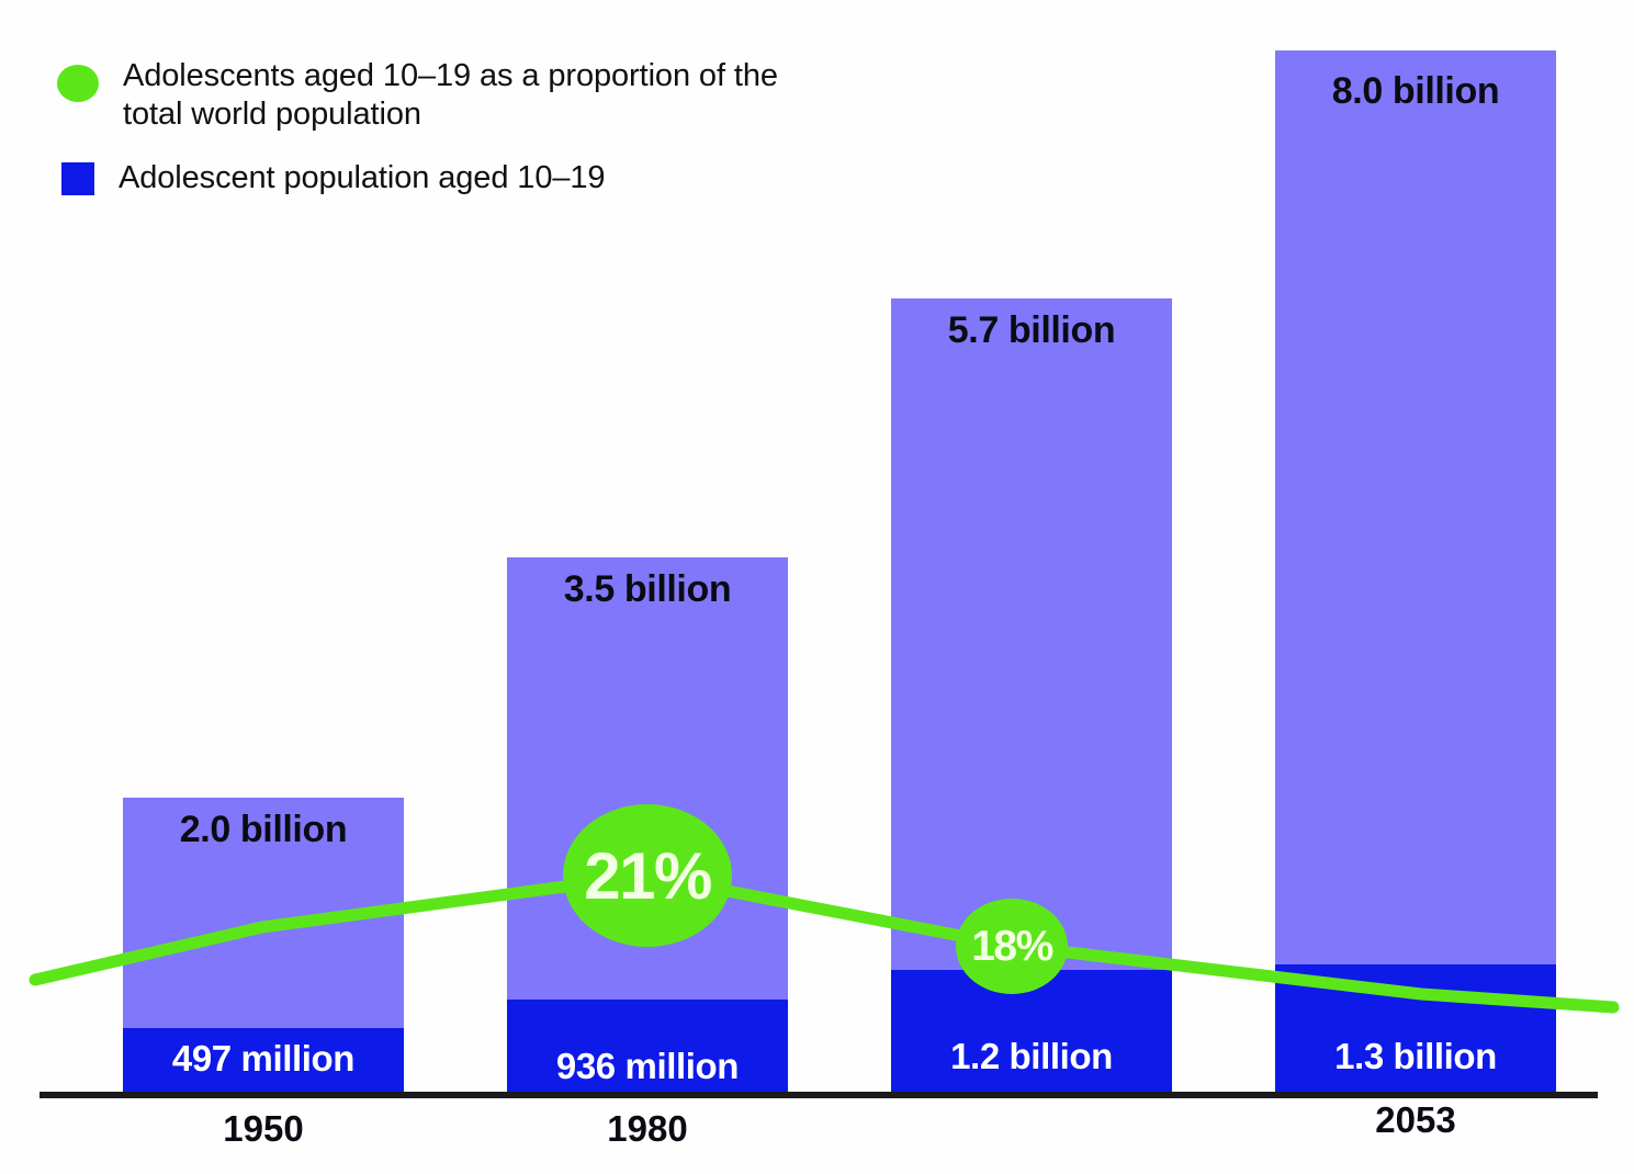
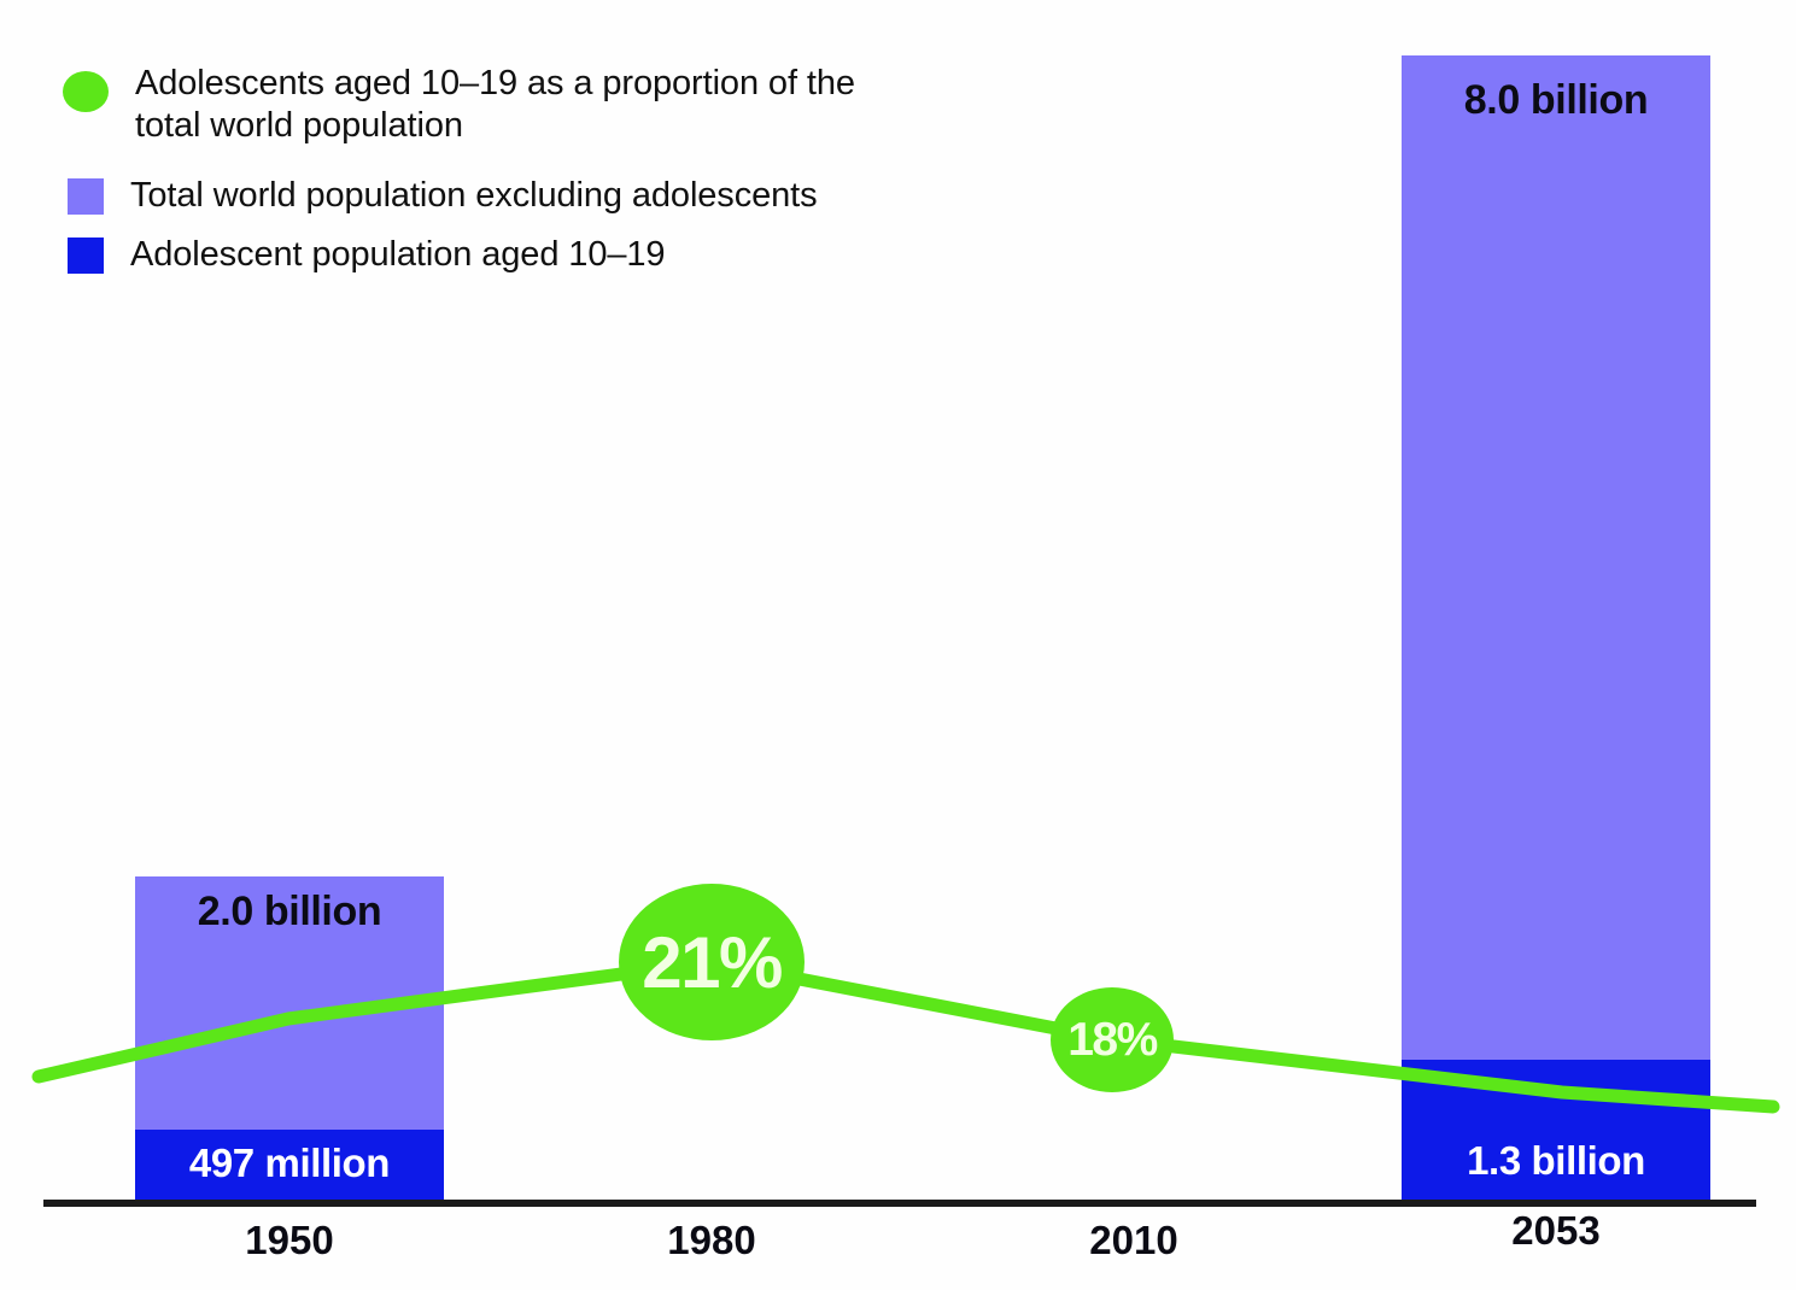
  Adolescents aged 10–19 as a proportion of the
  total world population
+ Total world population excluding adolescents
  Adolescent population aged 10–19
  2.0 billion
  497 million
- 3.5 billion
- 936 million
- 5.7 billion
- 1.2 billion
  8.0 billion
  1.3 billion
  21%
  18%
  1950
  1980
+ 2010
  2053
